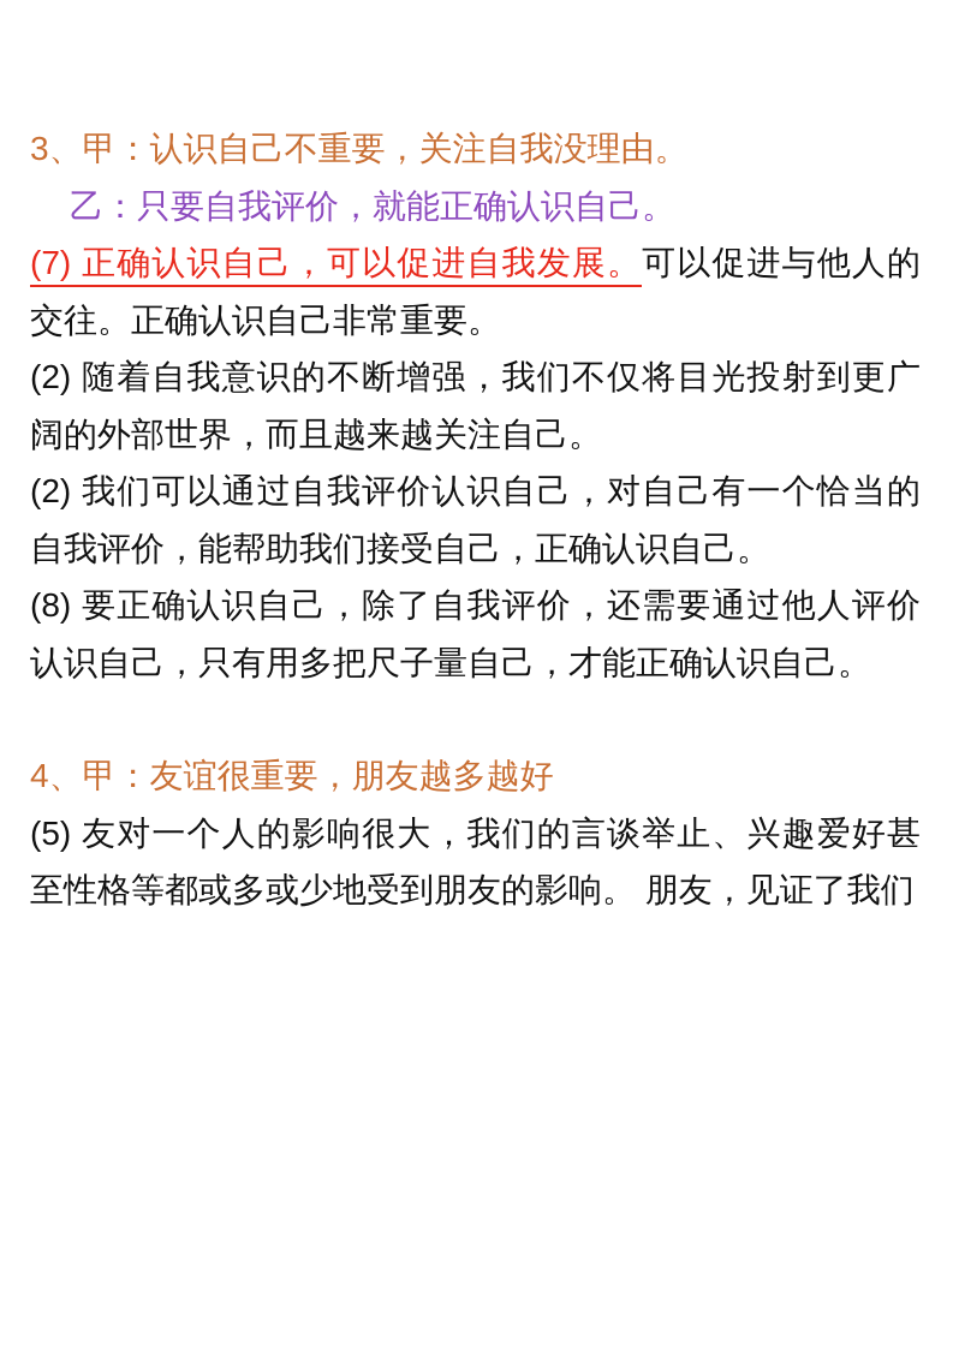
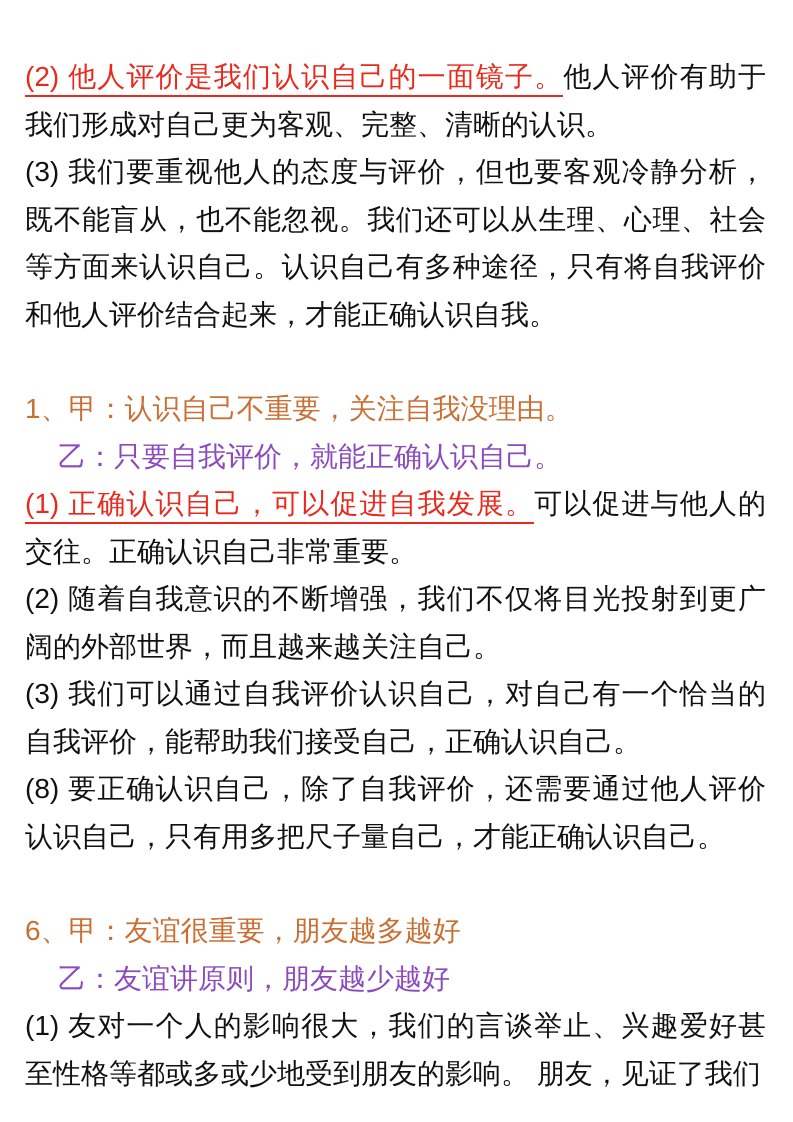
+ (2) 他人评价是我们认识自己的一面镜子。他人评价有助于我们形成对自己更为客观、完整、清晰的认识。
+ (3) 我们要重视他人的态度与评价，但也要客观冷静分析，既不能盲从，也不能忽视。我们还可以从生理、心理、社会等方面来认识自己。认识自己有多种途径，只有将自我评价和他人评价结合起来，才能正确认识自我。
- 3、甲：认识自己不重要，关注自我没理由。
+ 1、甲：认识自己不重要，关注自我没理由。
  乙：只要自我评价，就能正确认识自己。
- (7) 正确认识自己，可以促进自我发展。可以促进与他人的交往。正确认识自己非常重要。
+ (1) 正确认识自己，可以促进自我发展。可以促进与他人的交往。正确认识自己非常重要。
  (2) 随着自我意识的不断增强，我们不仅将目光投射到更广阔的外部世界，而且越来越关注自己。
- (2) 我们可以通过自我评价认识自己，对自己有一个恰当的自我评价，能帮助我们接受自己，正确认识自己。
+ (3) 我们可以通过自我评价认识自己，对自己有一个恰当的自我评价，能帮助我们接受自己，正确认识自己。
  (8) 要正确认识自己，除了自我评价，还需要通过他人评价认识自己，只有用多把尺子量自己，才能正确认识自己。
- 4、甲：友谊很重要，朋友越多越好
+ 6、甲：友谊很重要，朋友越多越好
+ 乙：友谊讲原则，朋友越少越好
- (5) 友对一个人的影响很大，我们的言谈举止、兴趣爱好甚至性格等都或多或少地受到朋友的影响。 朋友，见证了我们
+ (1) 友对一个人的影响很大，我们的言谈举止、兴趣爱好甚至性格等都或多或少地受到朋友的影响。 朋友，见证了我们
